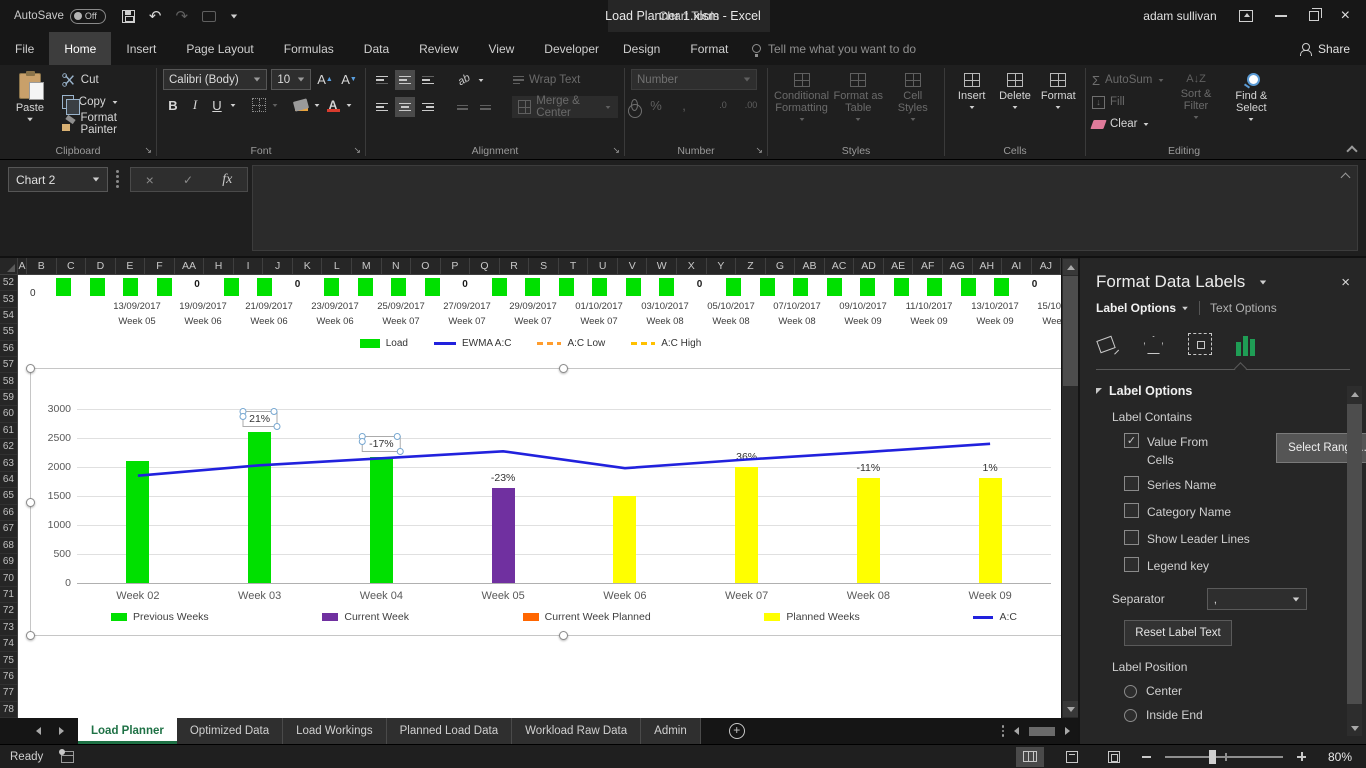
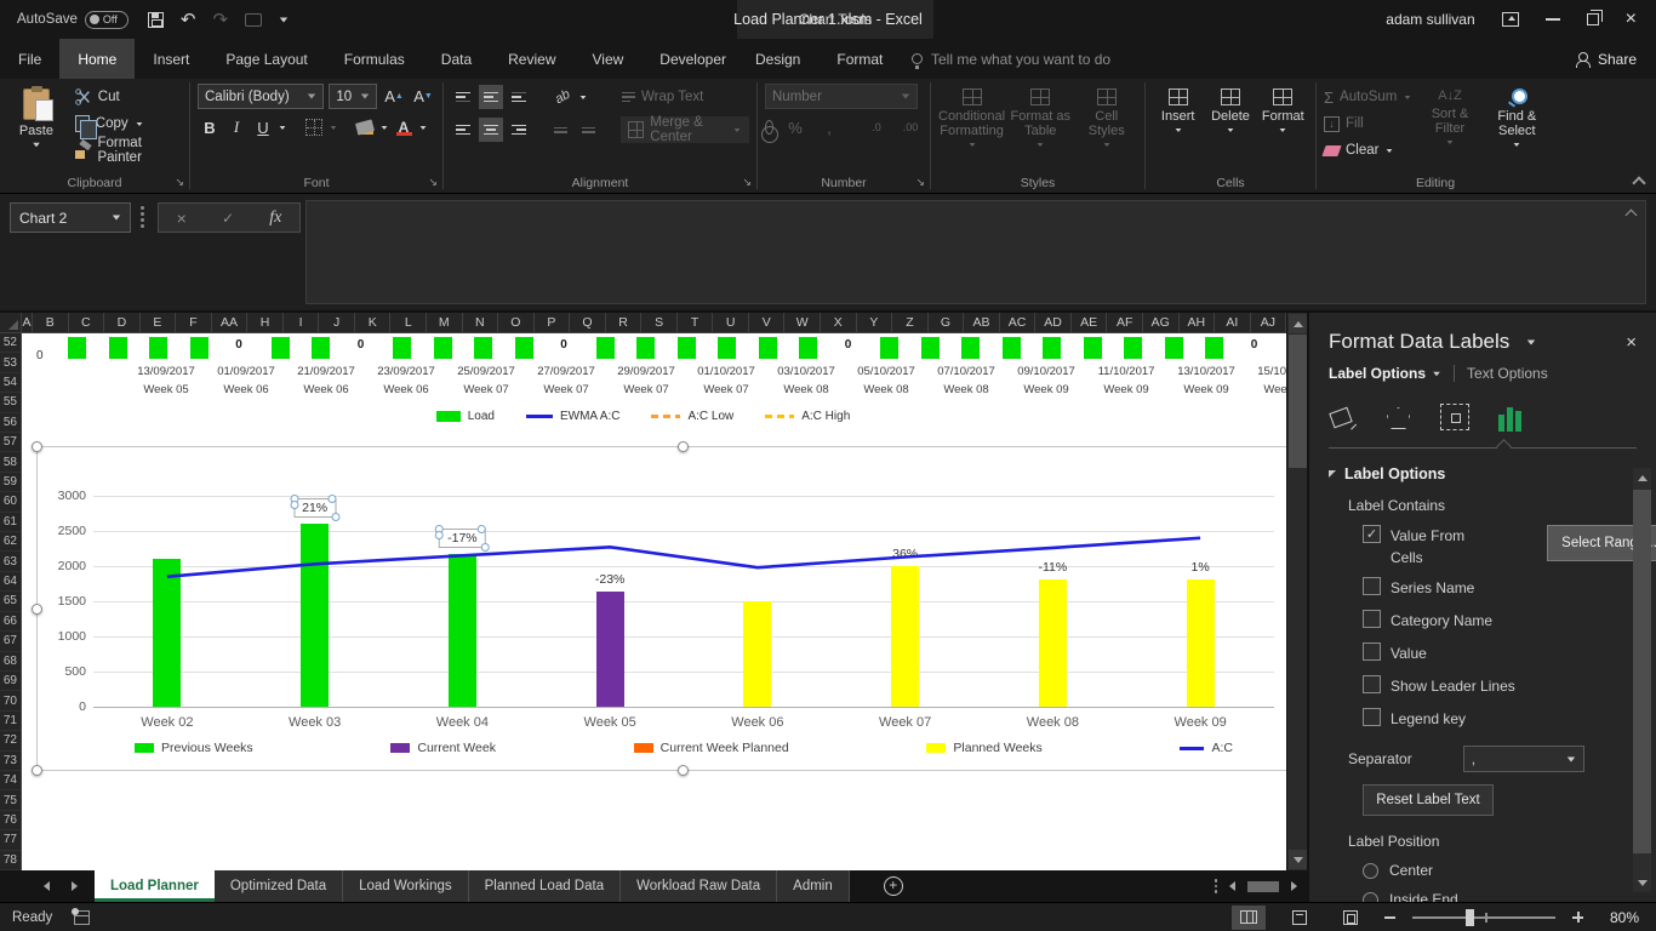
  AutoSave
  Off
  ↶
  ↷
  Load Planner 1.xlsm - Excel
  Chart Tools
  adam sullivan
  ×
  File
  Home
  Insert
  Page Layout
  Formulas
  Data
  Review
  View
  Developer
  Design
  Format
  Tell me what you want to do
  Share
  Paste
  Cut
  Copy
  Format Painter
  Clipboard
  ↘
  Calibri (Body)
  10
  A
  A
  B
  I
  U
  A
  Font
  ↘
  Wrap Text
  Merge & Center
  Alignment
  ↘
  Number
  %
  ,
  .0
  .00
  Number
  ↘
  Conditional Formatting
  Format as Table
  Cell Styles
  Styles
  Insert
  Delete
  Format
  Cells
  Σ
  AutoSum
  ↓
  Fill
  Clear
  A↓Z
  Sort & Filter
  Find & Select
  Editing
  Chart 2
  ×
  ✓
  fx
  A
  B
  C
  D
  E
  F
  AA
  H
  I
  J
  K
  L
  M
  N
  O
  P
  Q
  R
  S
  T
  U
  V
  W
  X
  Y
  Z
  G
  AB
  AC
  AD
  AE
  AF
  AG
  AH
  AI
  AJ
  52
  53
  54
  55
  56
  57
  58
  59
  60
  61
  62
  63
  64
  65
  66
  67
  68
  69
  70
  71
  72
  73
  74
  75
  76
  77
  78
  0
  13/09/2017
  Week 05
- 19/09/2017
+ 01/09/2017
  Week 06
  21/09/2017
  Week 06
  23/09/2017
  Week 06
  25/09/2017
  Week 07
  27/09/2017
  Week 07
  29/09/2017
  Week 07
  01/10/2017
  Week 07
  03/10/2017
  Week 08
  05/10/2017
  Week 08
  07/10/2017
  Week 08
  09/10/2017
  Week 09
  11/10/2017
  Week 09
  13/10/2017
  Week 09
  Load
  EWMA A:C
  A:C Low
  A:C High
  0
  0
  0
  0
  0
  Previous Weeks
  Current Week
  Current Week Planned
  Planned Weeks
  A:C
  3000
  2500
  2000
  1500
  1000
  500
  0
  Week 02
  Week 03
  Week 04
  Week 05
  Week 06
  Week 07
  Week 08
  Week 09
  21%
  -17%
  -23%
  36%
  -11%
  1%
  Load Planner
  Optimized Data
  Load Workings
  Planned Load Data
  Workload Raw Data
  Admin
  +
  Format Data Labels
  ×
  Label Options
  Text Options
  Label Options
  Label Contains
  ✓
  Value From Cells
  Select Ran..
  Series Name
  Category Name
+ Value
  Show Leader Lines
  Legend key
  Separator
  ,
  Reset Label Text
  Label Position
  Center
  Inside End
  Ready
  80%
